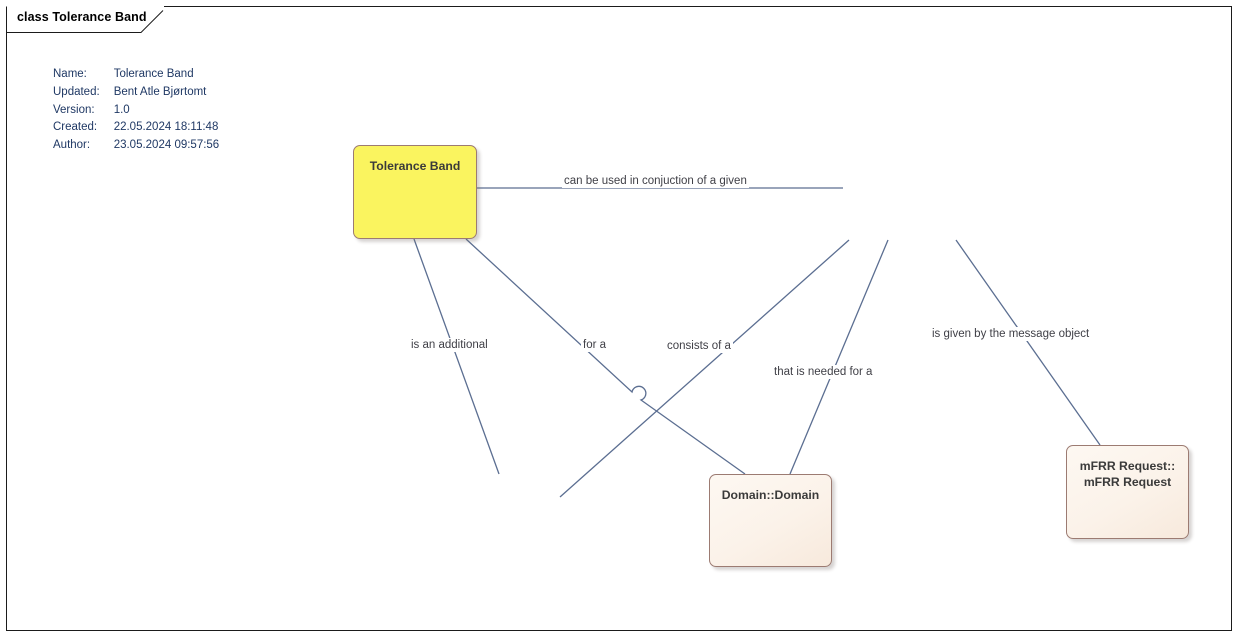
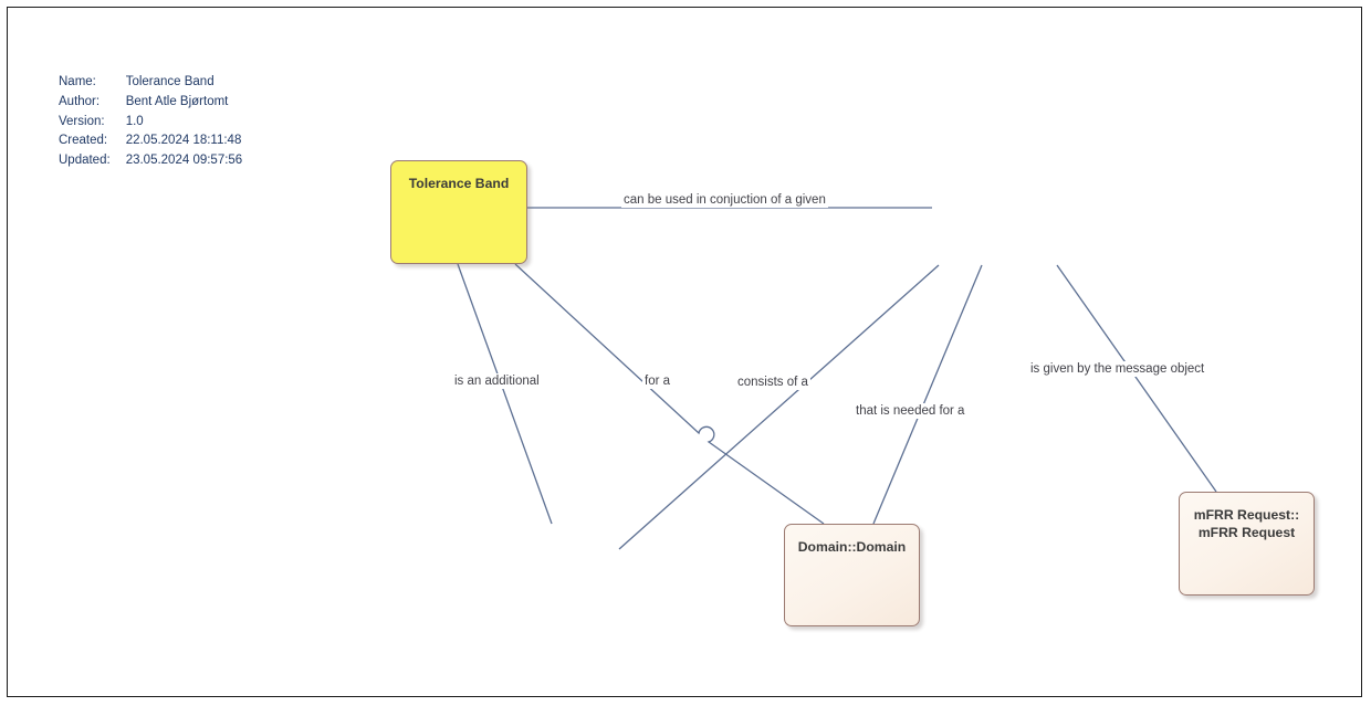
- class Tolerance Band
  Name:	Tolerance Band
- Updated:	Bent Atle Bjørtomt
+ Author:	Bent Atle Bjørtomt
  Version:	1.0
  Created:	22.05.2024 18:11:48
- Author:	23.05.2024 09:57:56
+ Updated:	23.05.2024 09:57:56
  can be used in conjuction of a given
  is an additional
  for a
  consists of a
  that is needed for a
  is given by the message object
  Tolerance Band
  Domain::Domain
  mFRR Request::
  mFRR Request
